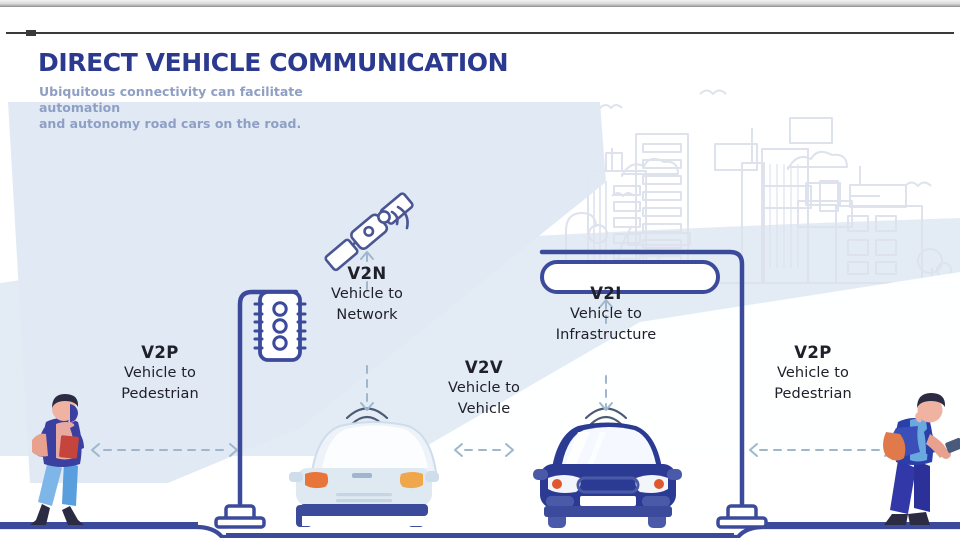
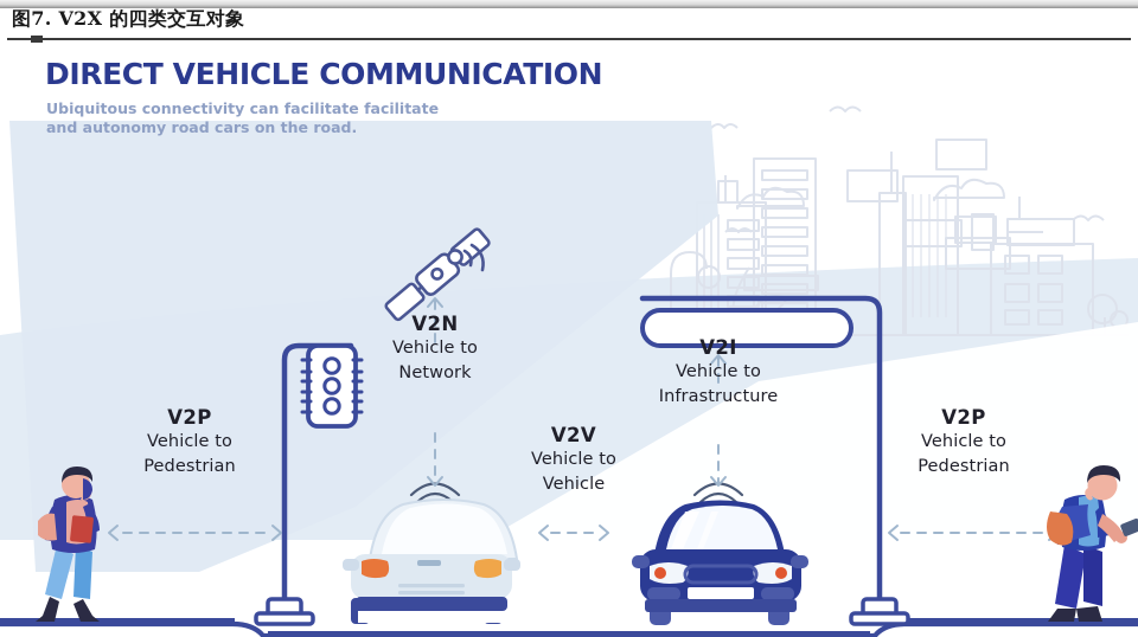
+ 图7. V2X 的四类交互对象
  DIRECT VEHICLE COMMUNICATION
- Ubiquitous connectivity can facilitate automation
+ Ubiquitous connectivity can facilitate facilitate
  and autonomy road cars on the road.
  V2P
  Vehicle to
  Pedestrian
  V2N
  Vehicle to
  Network
  V2V
  Vehicle to
  Vehicle
  V2I
  Vehicle to
  Infrastructure
  V2P
  Vehicle to
  Pedestrian
